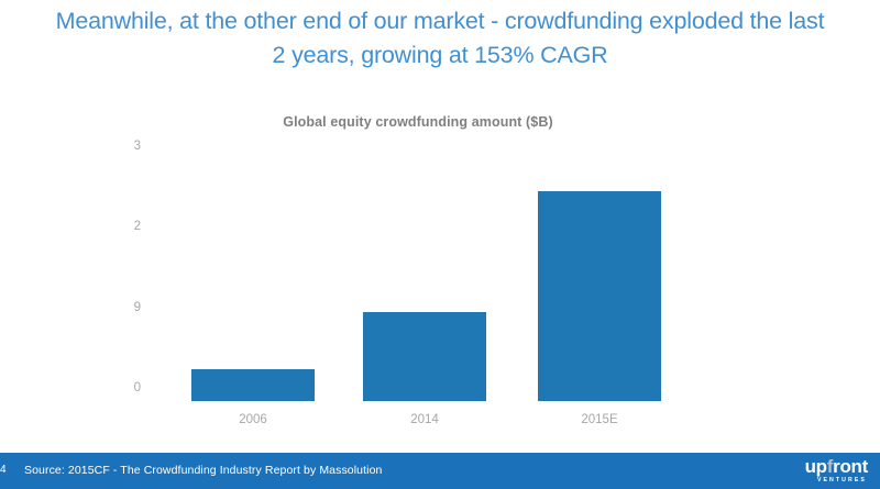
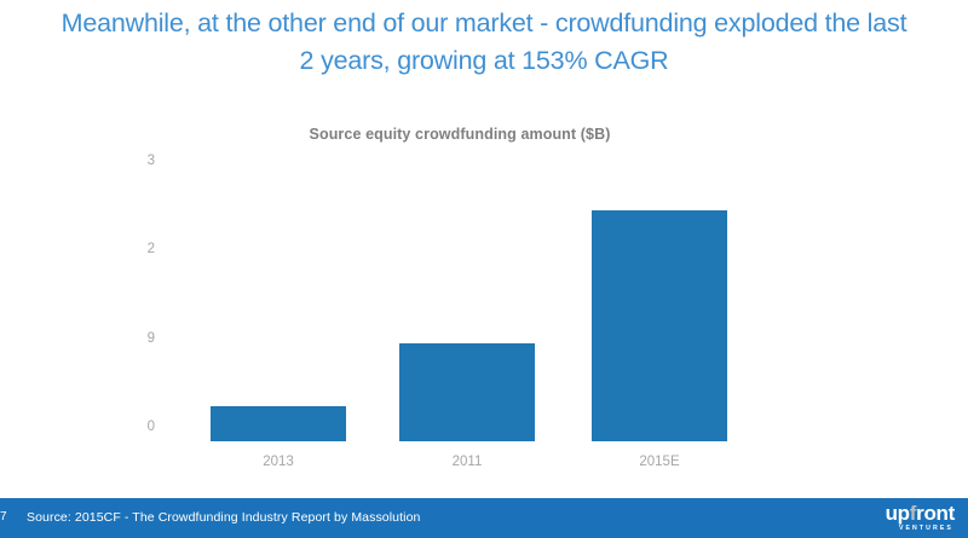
  Meanwhile, at the other end of our market - crowdfunding exploded the last
  2 years, growing at 153% CAGR
- Global equity crowdfunding amount ($B)
+ Source equity crowdfunding amount ($B)
  3
  2
  9
  0
- 2006
+ 2013
- 2014
+ 2011
  2015E
- 4
+ 7
  Source: 2015CF - The Crowdfunding Industry Report by Massolution
  upfront
